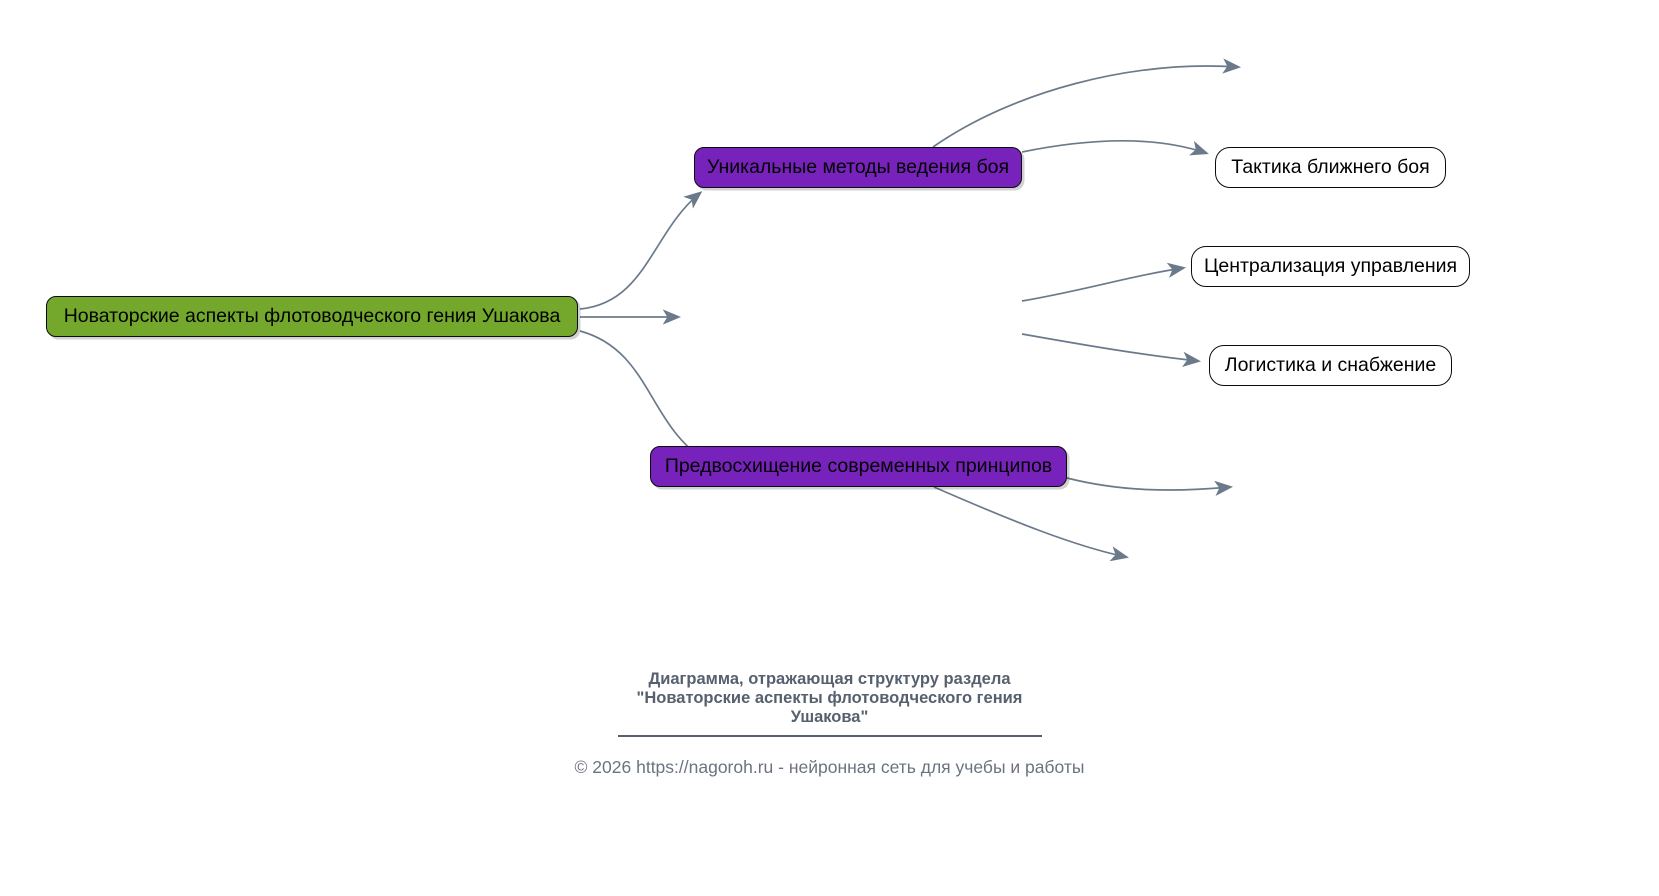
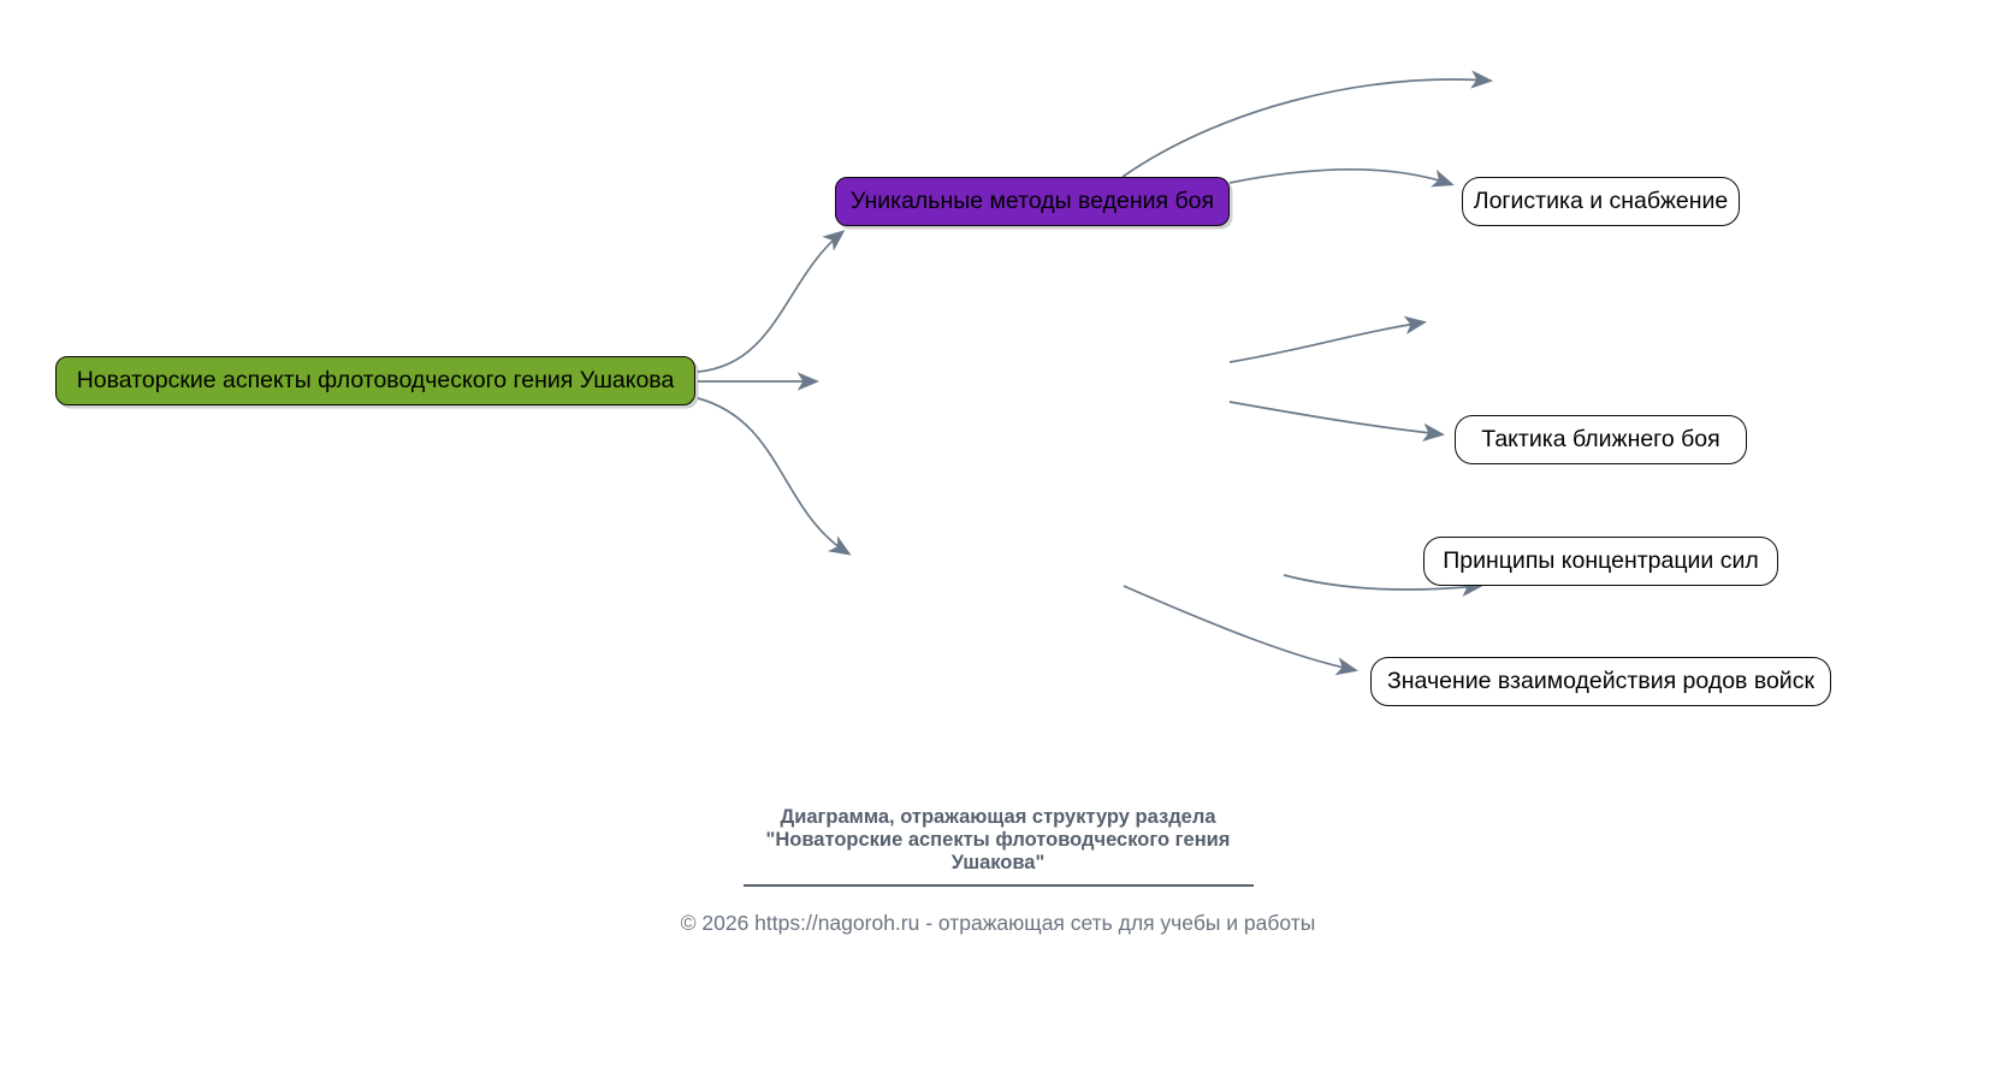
  Новаторские аспекты флотоводческого гения Ушакова
  Уникальные методы ведения боя
- Предвосхищение современных принципов
- Тактика ближнего боя
+ Логистика и снабжение
- Централизация управления
- Логистика и снабжение
+ Тактика ближнего боя
+ Принципы концентрации сил
+ Значение взаимодействия родов войск
  Диаграмма, отражающая структуру раздела
  "Новаторские аспекты флотоводческого гения
  Ушакова"
- © 2026 https://nagoroh.ru - нейронная сеть для учебы и работы
+ © 2026 https://nagoroh.ru - отражающая сеть для учебы и работы
